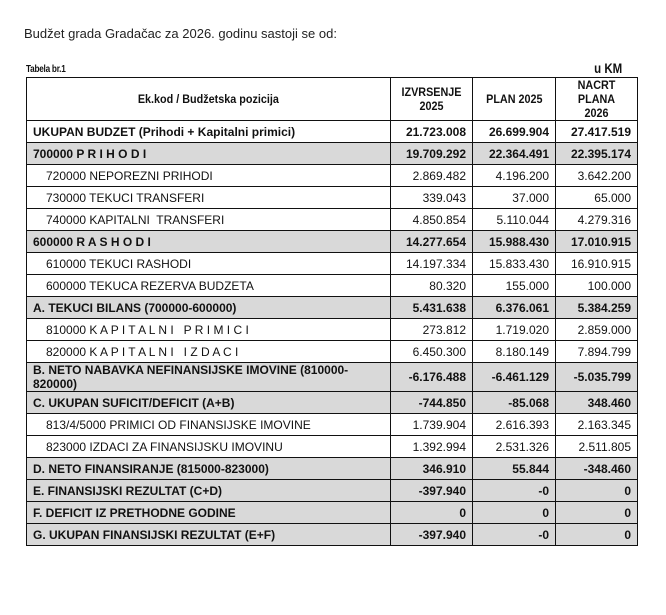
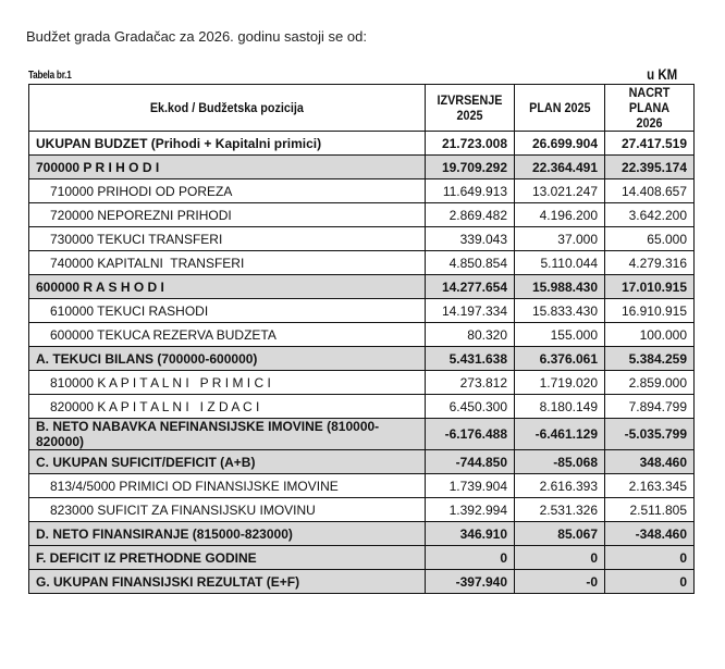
  Budžet grada Gradačac za 2026. godinu sastoji se od:
  Tabela br.1
  u KM
  Ek.kod / Budžetska pozicija	IZVRSENJE 2025	PLAN 2025	NACRT PLANA 2026
  UKUPAN BUDZET (Prihodi + Kapitalni primici)	21.723.008	26.699.904	27.417.519
  700000 P R I H O D I	19.709.292	22.364.491	22.395.174
+ 710000 PRIHODI OD POREZA	11.649.913	13.021.247	14.408.657
  720000 NEPOREZNI PRIHODI	2.869.482	4.196.200	3.642.200
  730000 TEKUCI TRANSFERI	339.043	37.000	65.000
  740000 KAPITALNI TRANSFERI	4.850.854	5.110.044	4.279.316
  600000 R A S H O D I	14.277.654	15.988.430	17.010.915
  610000 TEKUCI RASHODI	14.197.334	15.833.430	16.910.915
  600000 TEKUCA REZERVA BUDZETA	80.320	155.000	100.000
  A. TEKUCI BILANS (700000-600000)	5.431.638	6.376.061	5.384.259
  810000 K A P I T A L N I P R I M I C I	273.812	1.719.020	2.859.000
  820000 K A P I T A L N I I Z D A C I	6.450.300	8.180.149	7.894.799
  B. NETO NABAVKA NEFINANSIJSKE IMOVINE (810000-820000)	-6.176.488	-6.461.129	-5.035.799
  C. UKUPAN SUFICIT/DEFICIT (A+B)	-744.850	-85.068	348.460
  813/4/5000 PRIMICI OD FINANSIJSKE IMOVINE	1.739.904	2.616.393	2.163.345
- 823000 IZDACI ZA FINANSIJSKU IMOVINU	1.392.994	2.531.326	2.511.805
+ 823000 SUFICIT ZA FINANSIJSKU IMOVINU	1.392.994	2.531.326	2.511.805
- D. NETO FINANSIRANJE (815000-823000)	346.910	55.844	-348.460
+ D. NETO FINANSIRANJE (815000-823000)	346.910	85.067	-348.460
- E. FINANSIJSKI REZULTAT (C+D)	-397.940	-0	0
  F. DEFICIT IZ PRETHODNE GODINE	0	0	0
  G. UKUPAN FINANSIJSKI REZULTAT (E+F)	-397.940	-0	0
